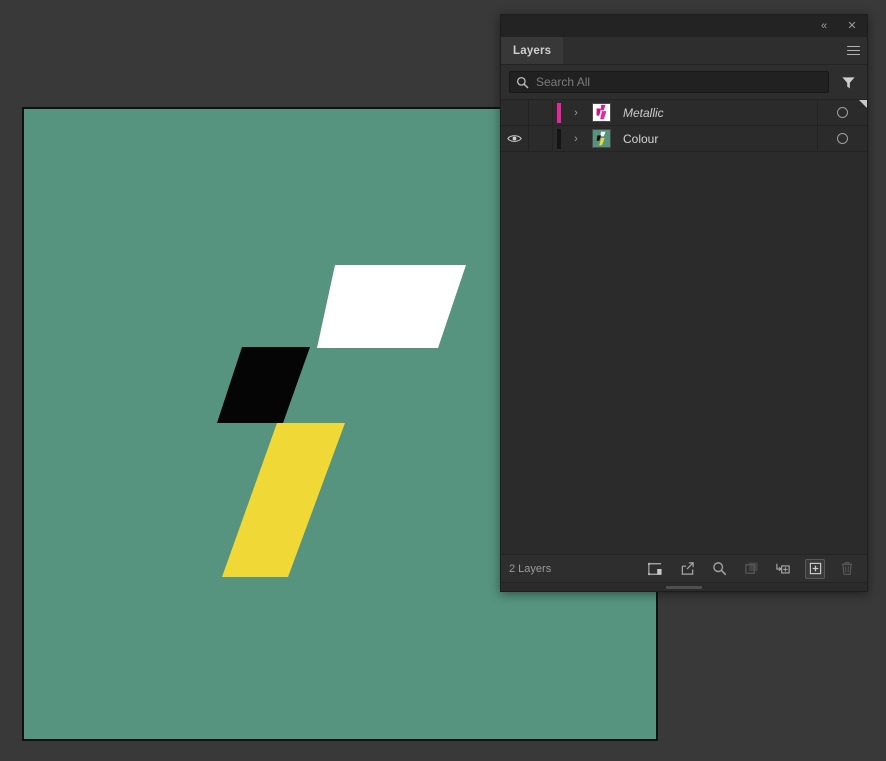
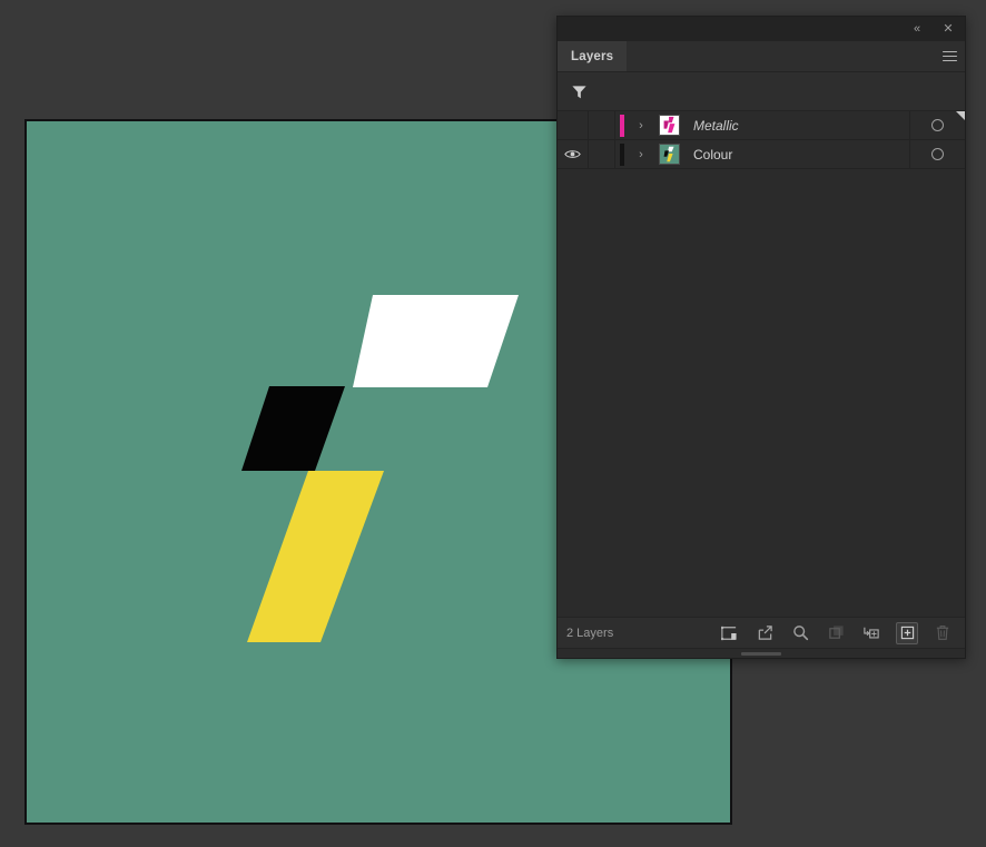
  «
  ✕
  Layers
- Search All
  ›
  Metallic
  ›
  Colour
  2 Layers
